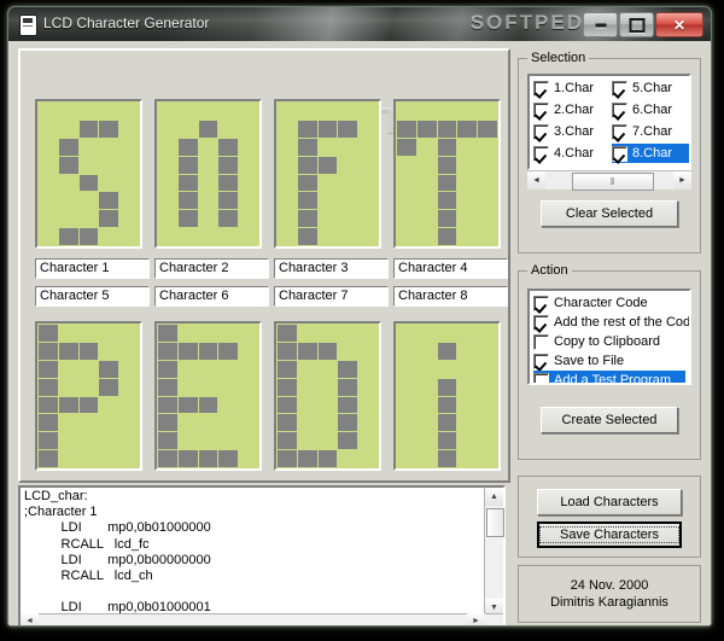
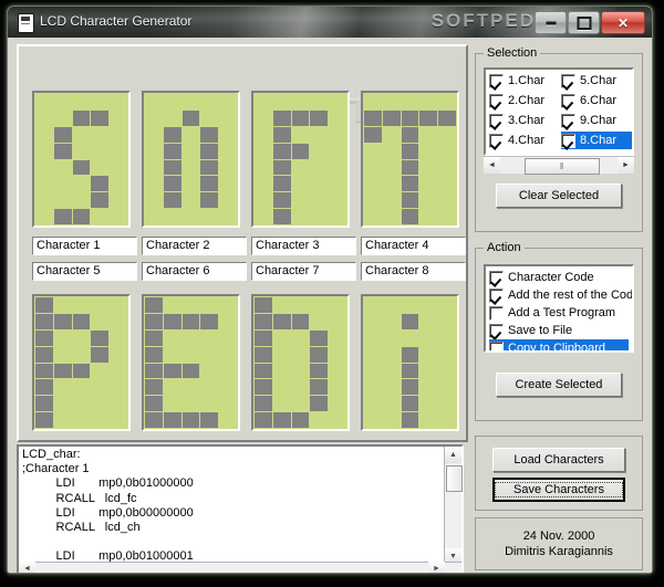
  SOFTPED
  LCD Character Generator
  ✕
  Character 1
  Character 2
  Character 3
  Character 4
  Character 5
  Character 6
  Character 7
  Character 8
  LCD_char:
  ;Character 1
  LDI mp0,0b01000000
  RCALL lcd_fc
  LDI mp0,0b00000000
  RCALL lcd_ch
  LDI mp0,0b01000001
  Selection
  1.Char
  2.Char
  3.Char
  4.Char
  5.Char
  6.Char
- 7.Char
+ 9.Char
  8.Char
  ‖
  Clear Selected
  Action
  Character Code
  Add the rest of the Cod
- Copy to Clipboard
+ Add a Test Program
  Save to File
- Add a Test Program
+ Copy to Clipboard
  Create Selected
  Load Characters
  Save Characters
  24 Nov. 2000
  Dimitris Karagiannis
